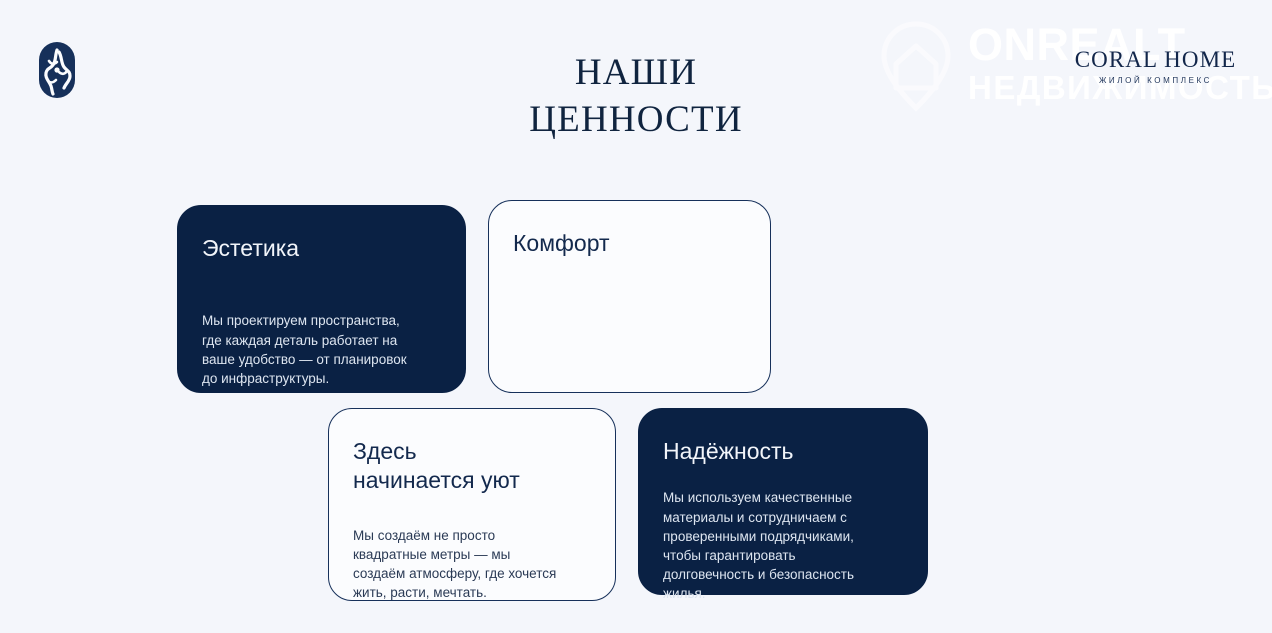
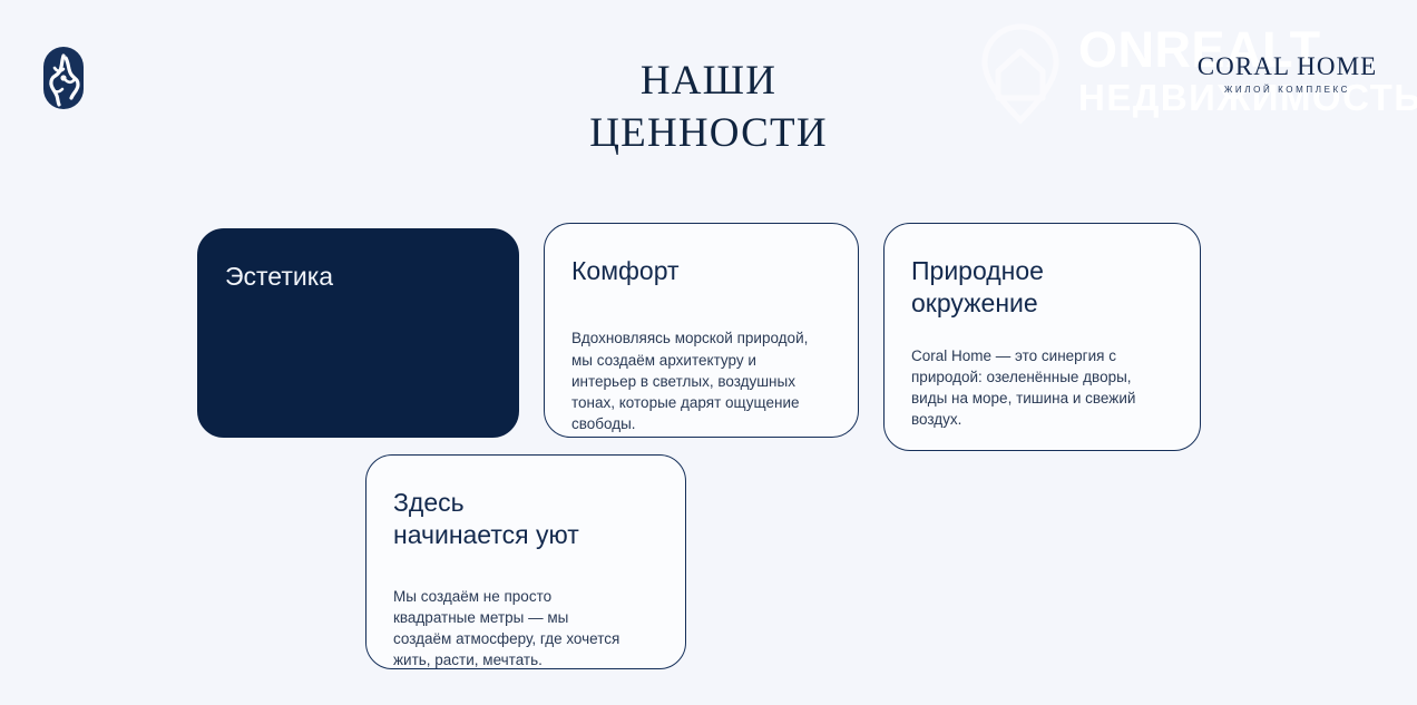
  НАШИ
  ЦЕННОСТИ
  ONREALT
  НЕДВИЖИМОСТЬ
  CORAL HOME
  ЖИЛОЙ КОМПЛЕКС
  Эстетика
- Мы проектируем пространства,
- где каждая деталь работает на
- ваше удобство — от планировок
- до инфраструктуры.
  Комфорт
+ Вдохновляясь морской природой,
+ мы создаём архитектуру и
+ интерьер в светлых, воздушных
+ тонах, которые дарят ощущение
+ свободы.
+ Природное
+ окружение
+ Coral Home — это синергия с
+ природой: озеленённые дворы,
+ виды на море, тишина и свежий
+ воздух.
  Здесь
  начинается уют
  Мы создаём не просто
  квадратные метры — мы
  создаём атмосферу, где хочется
  жить, расти, мечтать.
- Надёжность
- Мы используем качественные
- материалы и сотрудничаем с
- проверенными подрядчиками,
- чтобы гарантировать
- долговечность и безопасность
- жилья.
